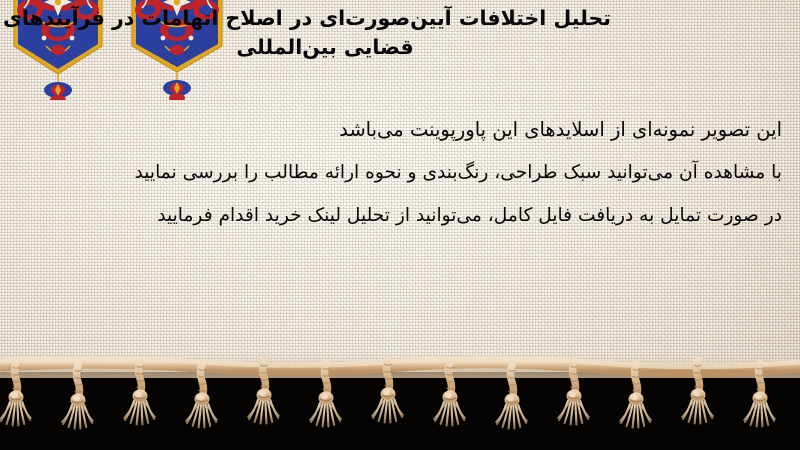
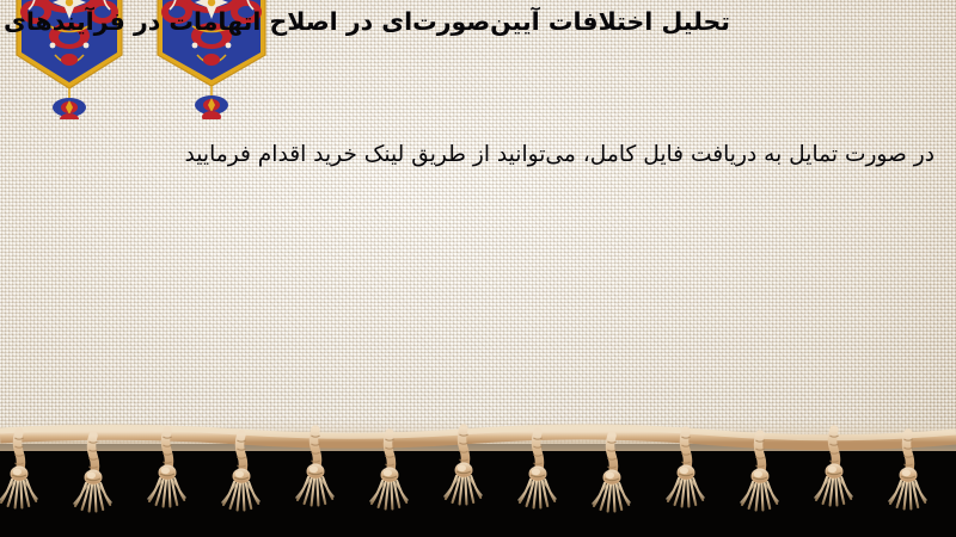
  تحلیل اختلافات آیین‌صورت‌ای در اصلاح اتهامات در فرآیندهای
- قضایی بین‌المللی
- این تصویر نمونه‌ای از اسلایدهای این پاورپوینت می‌باشد
- با مشاهده آن می‌توانید سبک طراحی، رنگ‌بندی و نحوه ارائه مطالب را بررسی نمایید
- در صورت تمایل به دریافت فایل کامل، می‌توانید از تحلیل لینک خرید اقدام فرمایید
+ در صورت تمایل به دریافت فایل کامل، می‌توانید از طریق لینک خرید اقدام فرمایید
